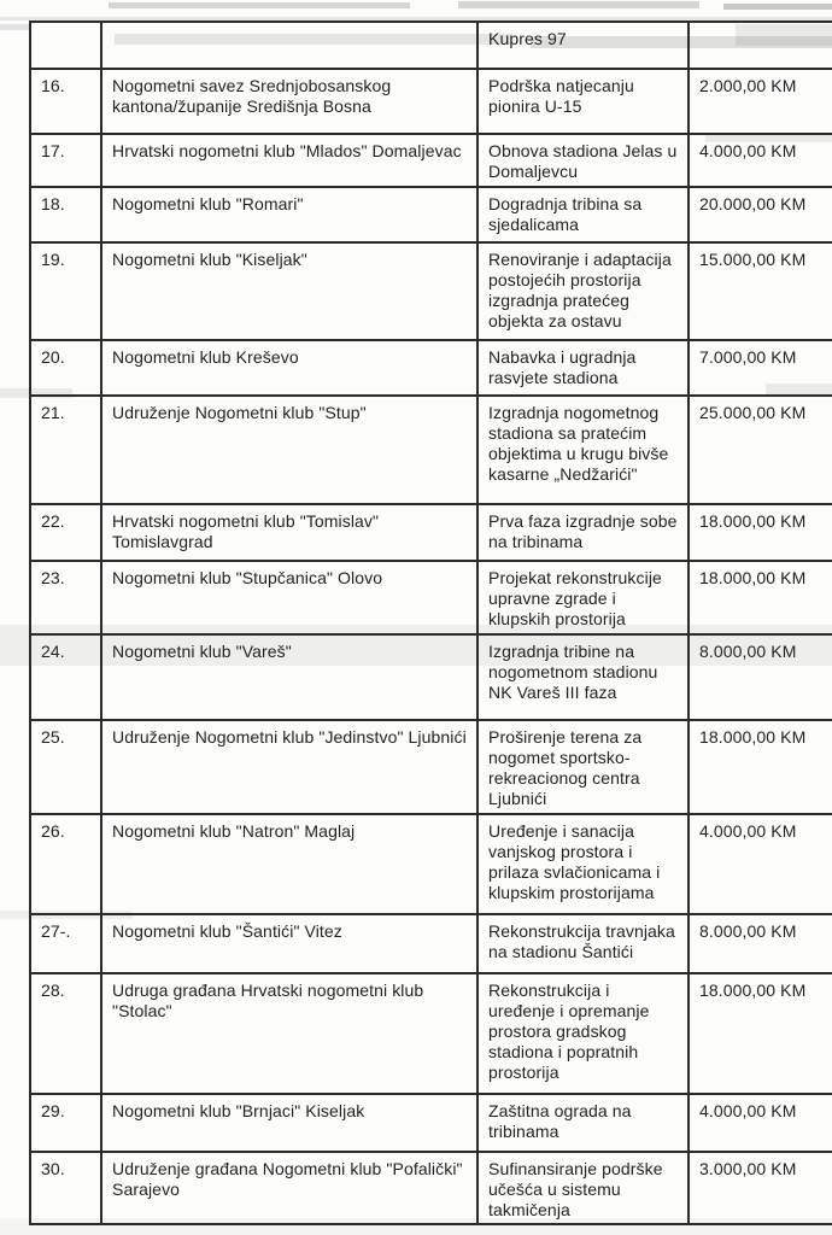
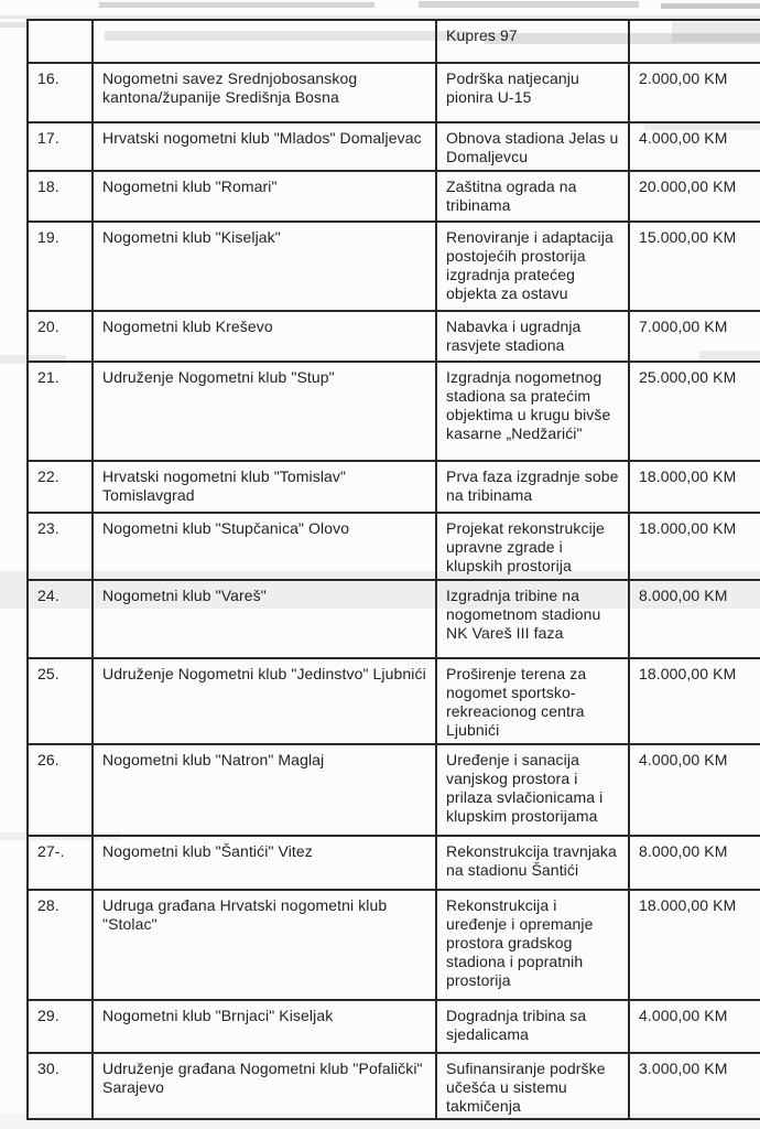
  		Kupres 97
  16.	Nogometni savez Srednjobosanskog kantona/županije Središnja Bosna	Podrška natjecanju pionira U-15	2.000,00 KM
  17.	Hrvatski nogometni klub "Mlados" Domaljevac	Obnova stadiona Jelas u Domaljevcu	4.000,00 KM
- 18.	Nogometni klub "Romari"	Dogradnja tribina sa sjedalicama	20.000,00 KM
+ 18.	Nogometni klub "Romari"	Zaštitna ograda na tribinama	20.000,00 KM
  19.	Nogometni klub "Kiseljak"	Renoviranje i adaptacija postojećih prostorija izgradnja pratećeg objekta za ostavu	15.000,00 KM
  20.	Nogometni klub Kreševo	Nabavka i ugradnja rasvjete stadiona	7.000,00 KM
  21.	Udruženje Nogometni klub "Stup"	Izgradnja nogometnog stadiona sa pratećim objektima u krugu bivše kasarne „Nedžarići"	25.000,00 KM
  22.	Hrvatski nogometni klub "Tomislav" Tomislavgrad	Prva faza izgradnje sobe na tribinama	18.000,00 KM
  23.	Nogometni klub "Stupčanica" Olovo	Projekat rekonstrukcije upravne zgrade i klupskih prostorija	18.000,00 KM
  24.	Nogometni klub "Vareš"	Izgradnja tribine na nogometnom stadionu NK Vareš III faza	8.000,00 KM
  25.	Udruženje Nogometni klub "Jedinstvo" Ljubnići	Proširenje terena za nogomet sportsko- rekreacionog centra Ljubnići	18.000,00 KM
  26.	Nogometni klub "Natron" Maglaj	Uređenje i sanacija vanjskog prostora i prilaza svlačionicama i klupskim prostorijama	4.000,00 KM
  27-.	Nogometni klub "Šantići" Vitez	Rekonstrukcija travnjaka na stadionu Šantići	8.000,00 KM
  28.	Udruga građana Hrvatski nogometni klub "Stolac"	Rekonstrukcija i uređenje i opremanje prostora gradskog stadiona i popratnih prostorija	18.000,00 KM
- 29.	Nogometni klub "Brnjaci" Kiseljak	Zaštitna ograda na tribinama	4.000,00 KM
+ 29.	Nogometni klub "Brnjaci" Kiseljak	Dogradnja tribina sa sjedalicama	4.000,00 KM
  30.	Udruženje građana Nogometni klub "Pofalički" Sarajevo	Sufinansiranje podrške učešća u sistemu takmičenja	3.000,00 KM
